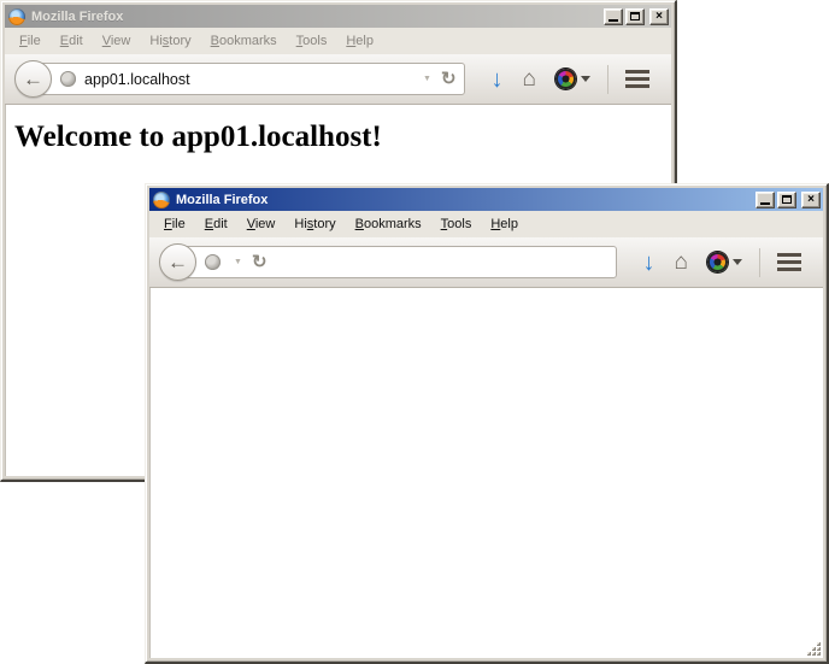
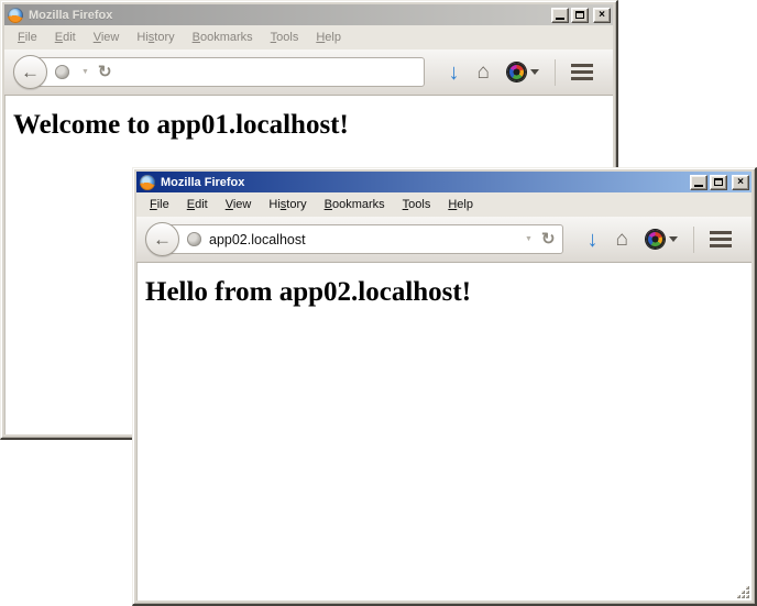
  Mozilla Firefox
  ×
  File
  Edit
  View
  History
  Bookmarks
  Tools
  Help
  ←
- app01.localhost
  ↻
  ↓
  ⌂
  Welcome to app01.localhost!
  Mozilla Firefox
  ×
  File
  Edit
  View
  History
  Bookmarks
  Tools
  Help
  ←
+ app02.localhost
  ↻
  ↓
  ⌂
+ Hello from app02.localhost!
